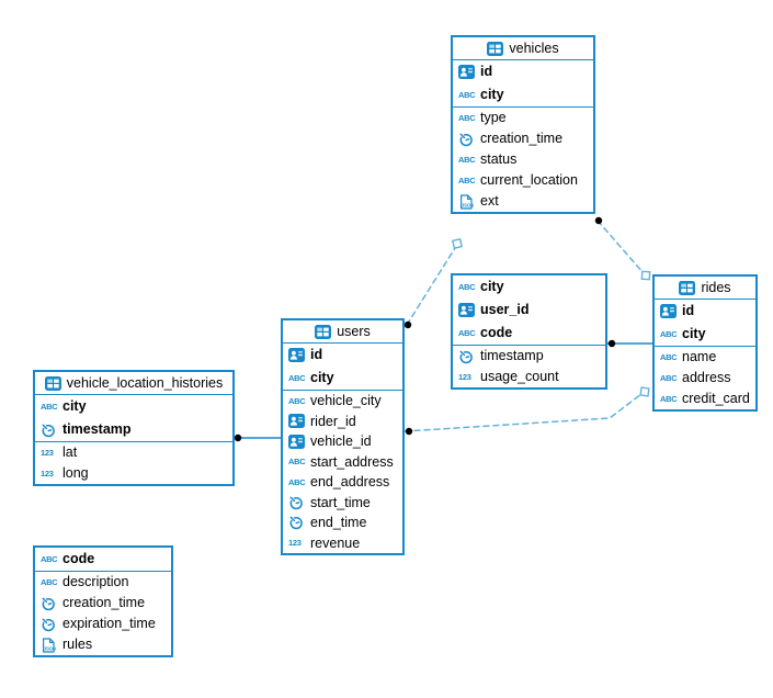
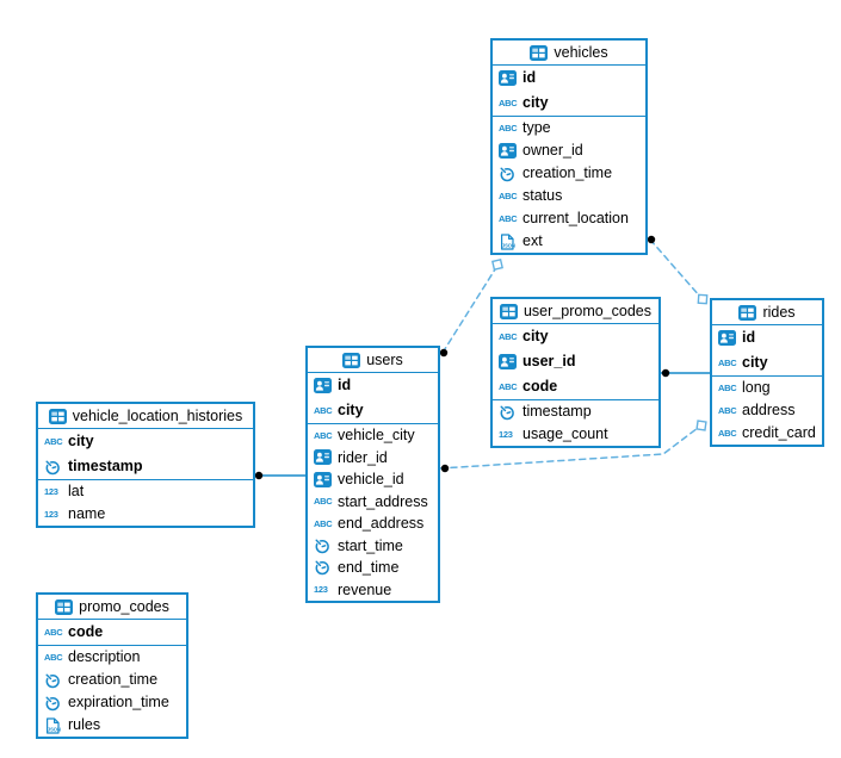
  vehicles
  id
  ABC
  city
  ABC
  type
+ owner_id
  creation_time
  ABC
  status
  ABC
  current_location
  ext
+ user_promo_codes
  ABC
  city
  user_id
  ABC
  code
  timestamp
  123
  usage_count
  rides
  id
  ABC
  city
  ABC
- name
+ long
  ABC
  address
  ABC
  credit_card
  users
  id
  ABC
  city
  ABC
  vehicle_city
  rider_id
  vehicle_id
  ABC
  start_address
  ABC
  end_address
  start_time
  end_time
  123
  revenue
  vehicle_location_histories
  ABC
  city
  timestamp
  123
  lat
  123
- long
+ name
+ promo_codes
  ABC
  code
  ABC
  description
  creation_time
  expiration_time
  rules
